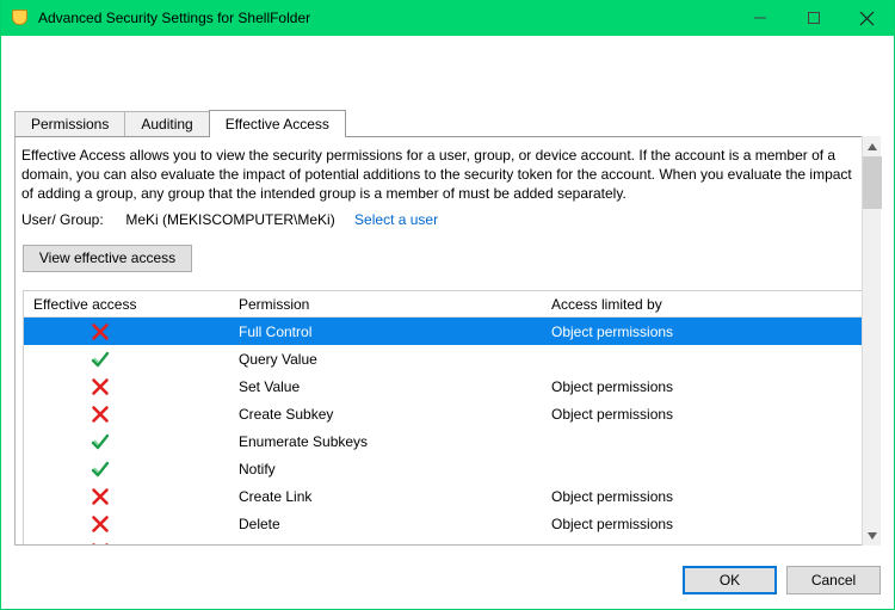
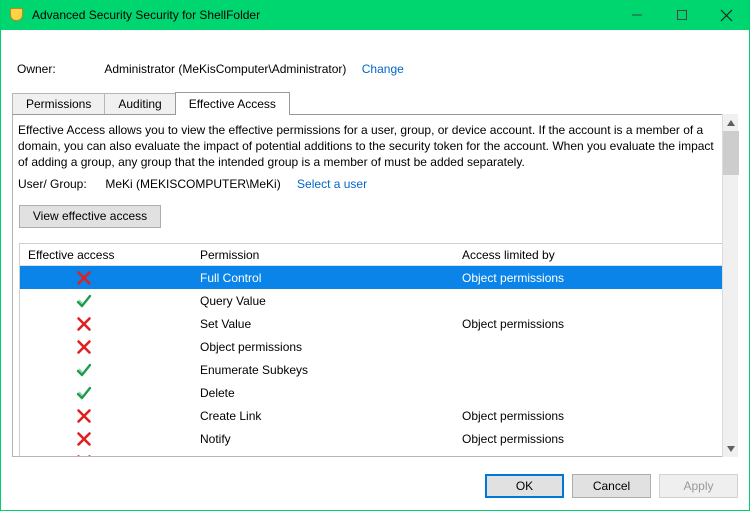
- Advanced Security Settings for ShellFolder
+ Advanced Security Security for ShellFolder
+ Owner: Administrator (MeKisComputer\Administrator) Change
  Permissions
  Auditing
  Effective Access
- Effective Access allows you to view the security permissions for a user, group, or device account. If the account is a member of a domain, you can also evaluate the impact of potential additions to the security token for the account. When you evaluate the impact of adding a group, any group that the intended group is a member of must be added separately.
+ Effective Access allows you to view the effective permissions for a user, group, or device account. If the account is a member of a domain, you can also evaluate the impact of potential additions to the security token for the account. When you evaluate the impact of adding a group, any group that the intended group is a member of must be added separately.
  User/ Group: MeKi (MEKISCOMPUTER\MeKi) Select a user
  View effective access
  Effective access
  Permission
  Access limited by
  Full Control
  Object permissions
  Query Value
  Set Value
  Object permissions
- Create Subkey
  Object permissions
  Enumerate Subkeys
- Notify
+ Delete
  Create Link
  Object permissions
- Delete
+ Notify
  Object permissions
  OK
  Cancel
+ Apply
